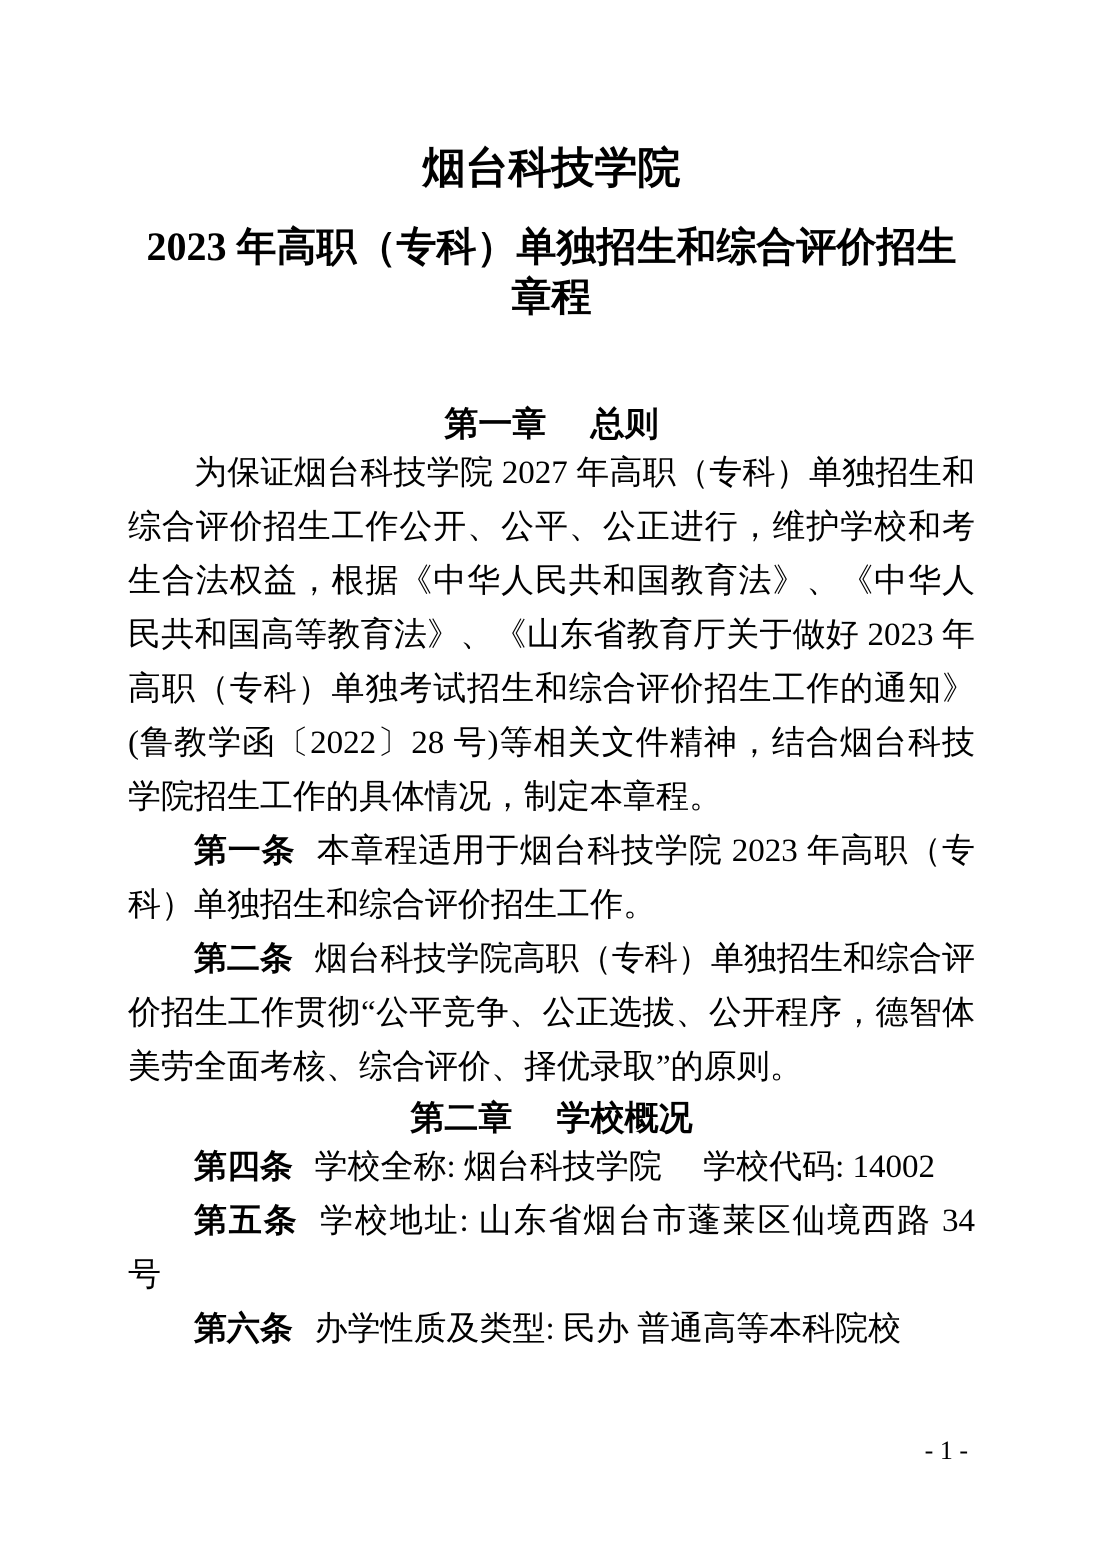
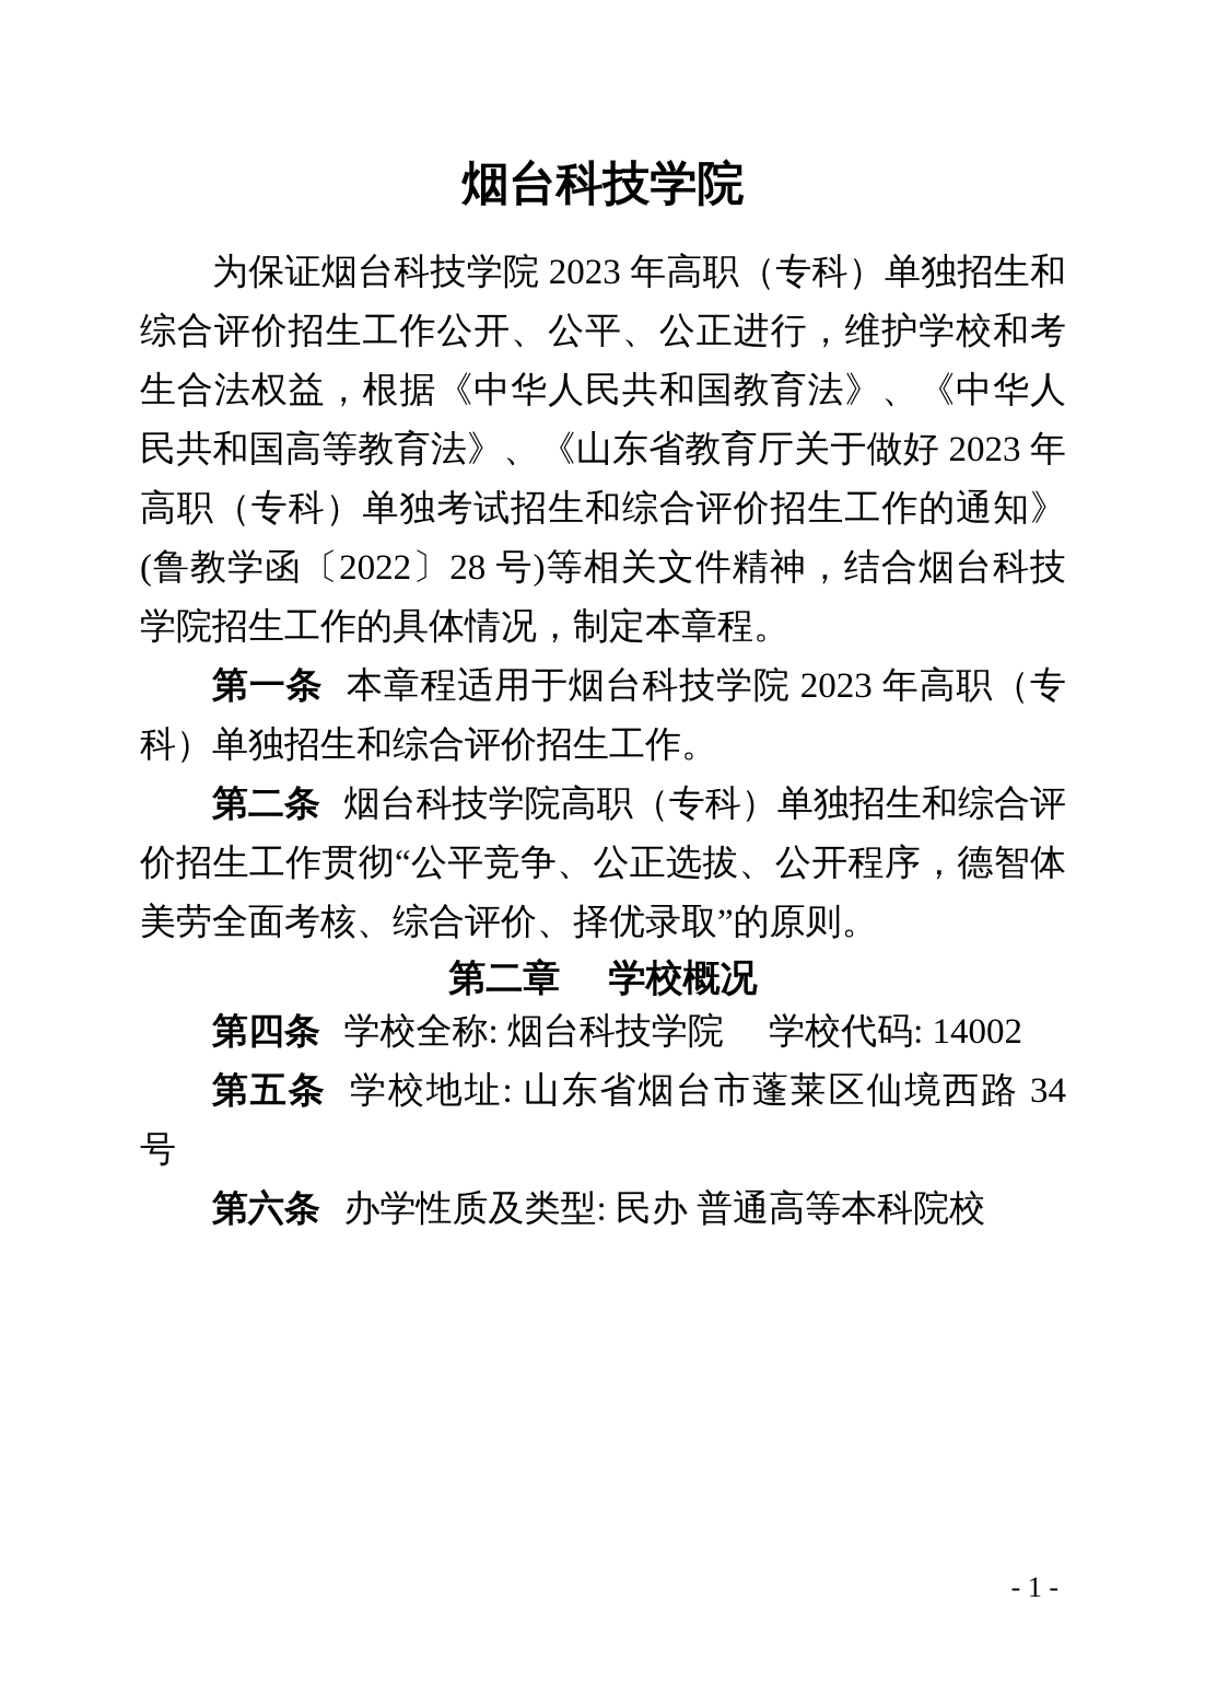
  烟台科技学院
- 2023 年高职（专科）单独招生和综合评价招生章程
- 第一章 总则
- 为保证烟台科技学院 2027 年高职（专科）单独招生和综合评价招生工作公开、公平、公正进行，维护学校和考生合法权益，根据《中华人民共和国教育法》、《中华人民共和国高等教育法》、《山东省教育厅关于做好 2023 年高职（专科）单独考试招生和综合评价招生工作的通知》(鲁教学函〔2022〕28 号)等相关文件精神，结合烟台科技学院招生工作的具体情况，制定本章程。
+ 为保证烟台科技学院 2023 年高职（专科）单独招生和综合评价招生工作公开、公平、公正进行，维护学校和考生合法权益，根据《中华人民共和国教育法》、《中华人民共和国高等教育法》、《山东省教育厅关于做好 2023 年高职（专科）单独考试招生和综合评价招生工作的通知》(鲁教学函〔2022〕28 号)等相关文件精神，结合烟台科技学院招生工作的具体情况，制定本章程。
  第一条 本章程适用于烟台科技学院 2023 年高职（专科）单独招生和综合评价招生工作。
  第二条 烟台科技学院高职（专科）单独招生和综合评价招生工作贯彻“公平竞争、公正选拔、公开程序，德智体美劳全面考核、综合评价、择优录取”的原则。
  第二章 学校概况
  第四条 学校全称: 烟台科技学院 学校代码: 14002
  第五条 学校地址: 山东省烟台市蓬莱区仙境西路 34 号
  第六条 办学性质及类型: 民办 普通高等本科院校
  - 1 -
